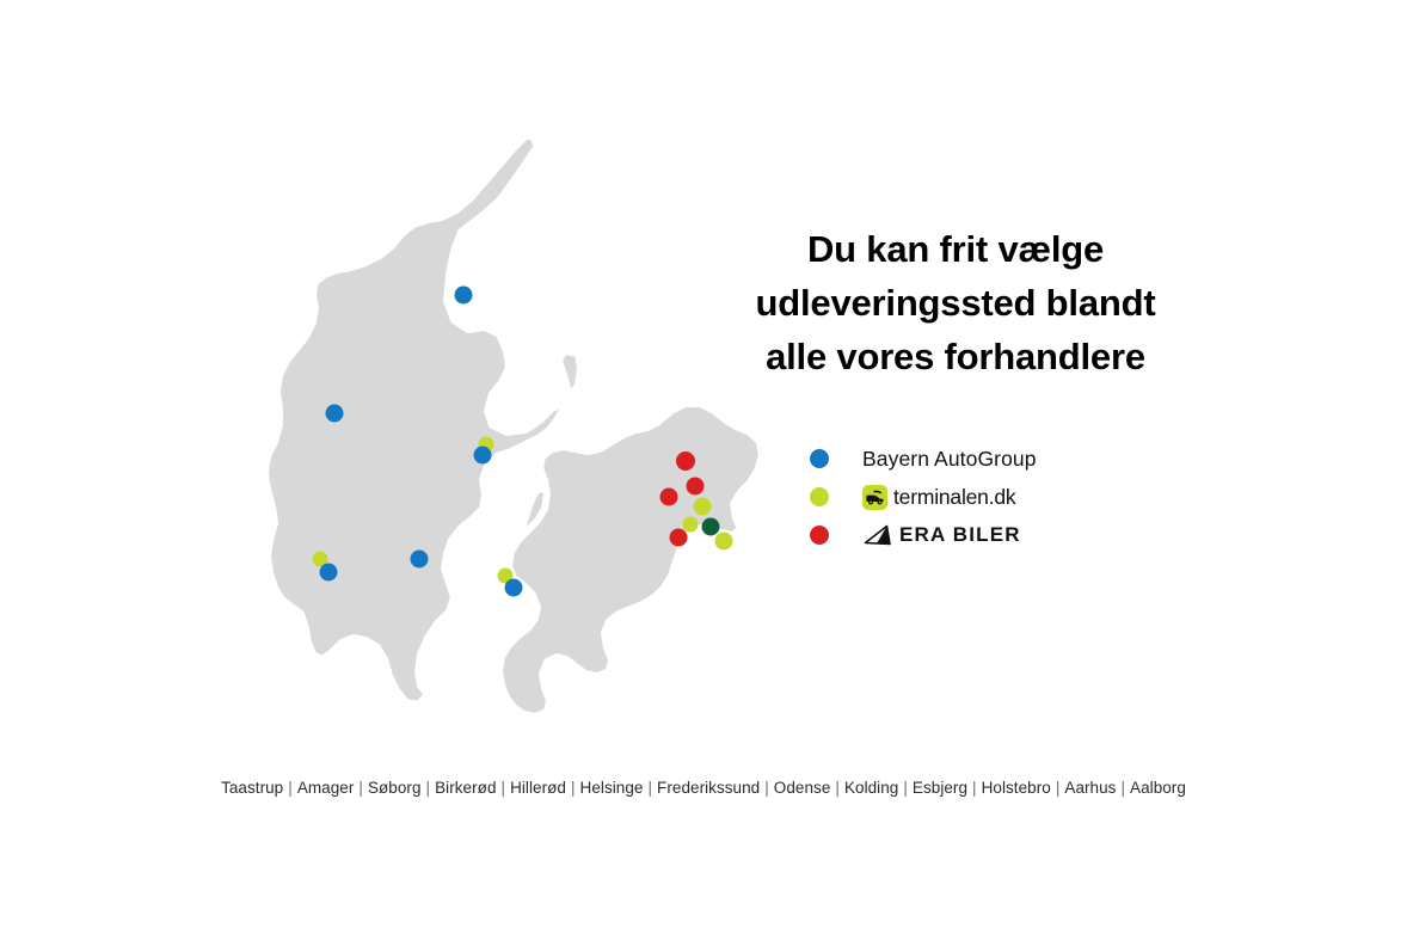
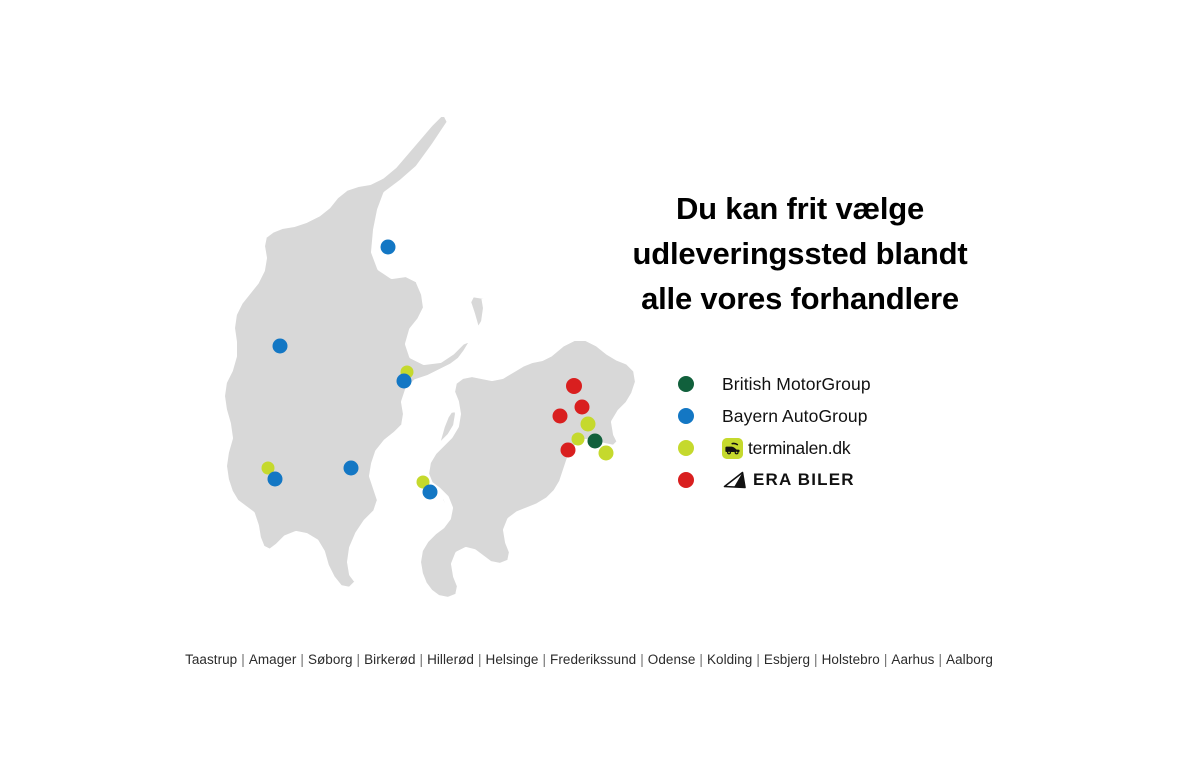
  Du kan frit vælge
  udleveringssted blandt
  alle vores forhandlere
+ British MotorGroup
  Bayern AutoGroup
  terminalen.dk
  ERA BILER
  Taastrup | Amager | Søborg | Birkerød | Hillerød | Helsinge | Frederikssund | Odense | Kolding | Esbjerg | Holstebro | Aarhus | Aalborg
